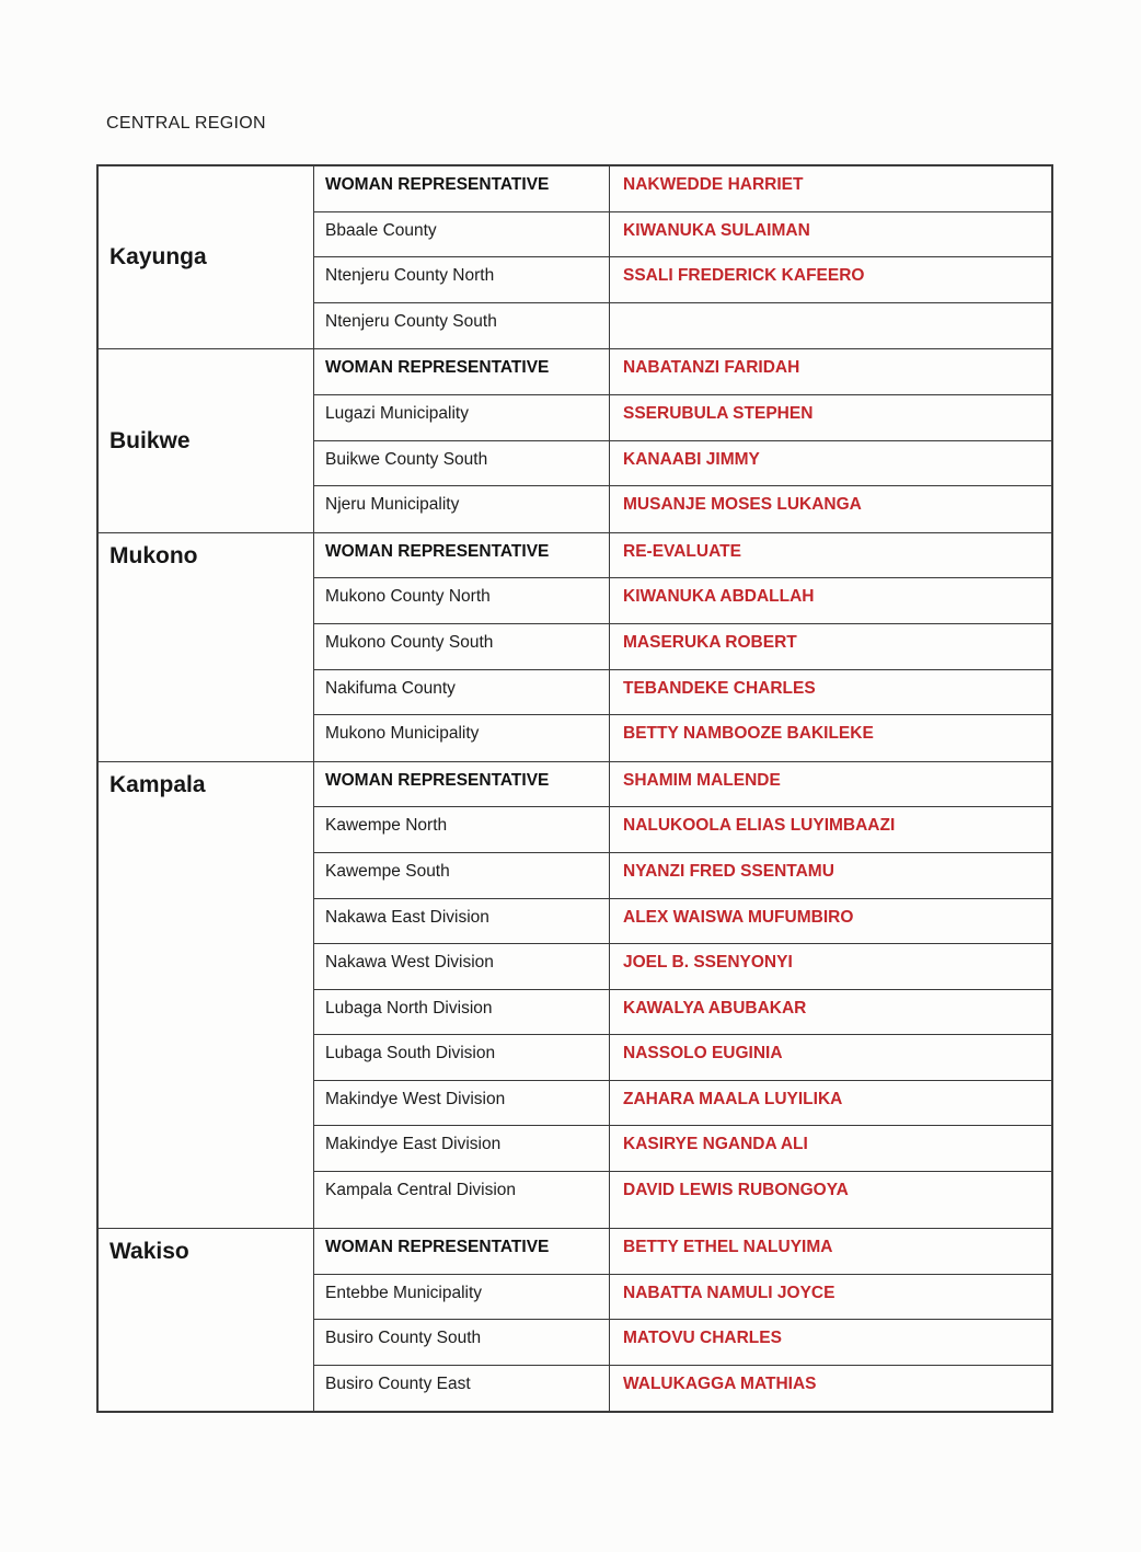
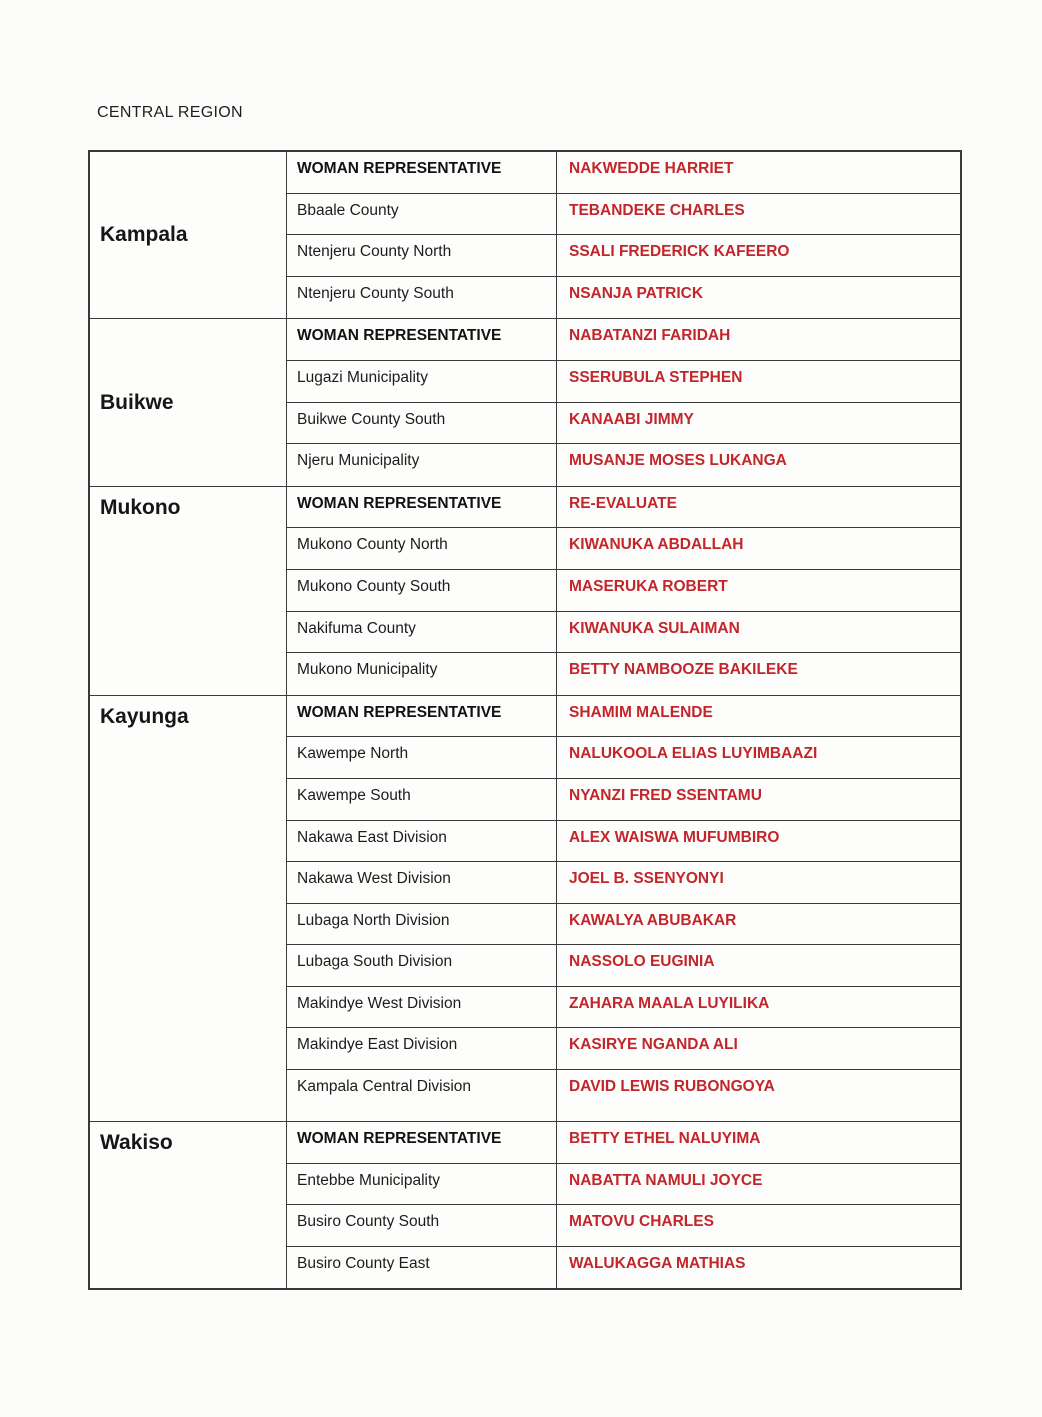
  CENTRAL REGION
- Kayunga
+ Kampala
  WOMAN REPRESENTATIVE
  NAKWEDDE HARRIET
  Bbaale County
- KIWANUKA SULAIMAN
+ TEBANDEKE CHARLES
  Ntenjeru County North
  SSALI FREDERICK KAFEERO
  Ntenjeru County South
+ NSANJA PATRICK
  Buikwe
  WOMAN REPRESENTATIVE
  NABATANZI FARIDAH
  Lugazi Municipality
  SSERUBULA STEPHEN
  Buikwe County South
  KANAABI JIMMY
  Njeru Municipality
  MUSANJE MOSES LUKANGA
  Mukono
  WOMAN REPRESENTATIVE
  RE-EVALUATE
  Mukono County North
  KIWANUKA ABDALLAH
  Mukono County South
  MASERUKA ROBERT
  Nakifuma County
- TEBANDEKE CHARLES
+ KIWANUKA SULAIMAN
  Mukono Municipality
  BETTY NAMBOOZE BAKILEKE
- Kampala
+ Kayunga
  WOMAN REPRESENTATIVE
  SHAMIM MALENDE
  Kawempe North
  NALUKOOLA ELIAS LUYIMBAAZI
  Kawempe South
  NYANZI FRED SSENTAMU
  Nakawa East Division
  ALEX WAISWA MUFUMBIRO
  Nakawa West Division
  JOEL B. SSENYONYI
  Lubaga North Division
  KAWALYA ABUBAKAR
  Lubaga South Division
  NASSOLO EUGINIA
  Makindye West Division
  ZAHARA MAALA LUYILIKA
  Makindye East Division
  KASIRYE NGANDA ALI
  Kampala Central Division
  DAVID LEWIS RUBONGOYA
  Wakiso
  WOMAN REPRESENTATIVE
  BETTY ETHEL NALUYIMA
  Entebbe Municipality
  NABATTA NAMULI JOYCE
  Busiro County South
  MATOVU CHARLES
  Busiro County East
  WALUKAGGA MATHIAS
